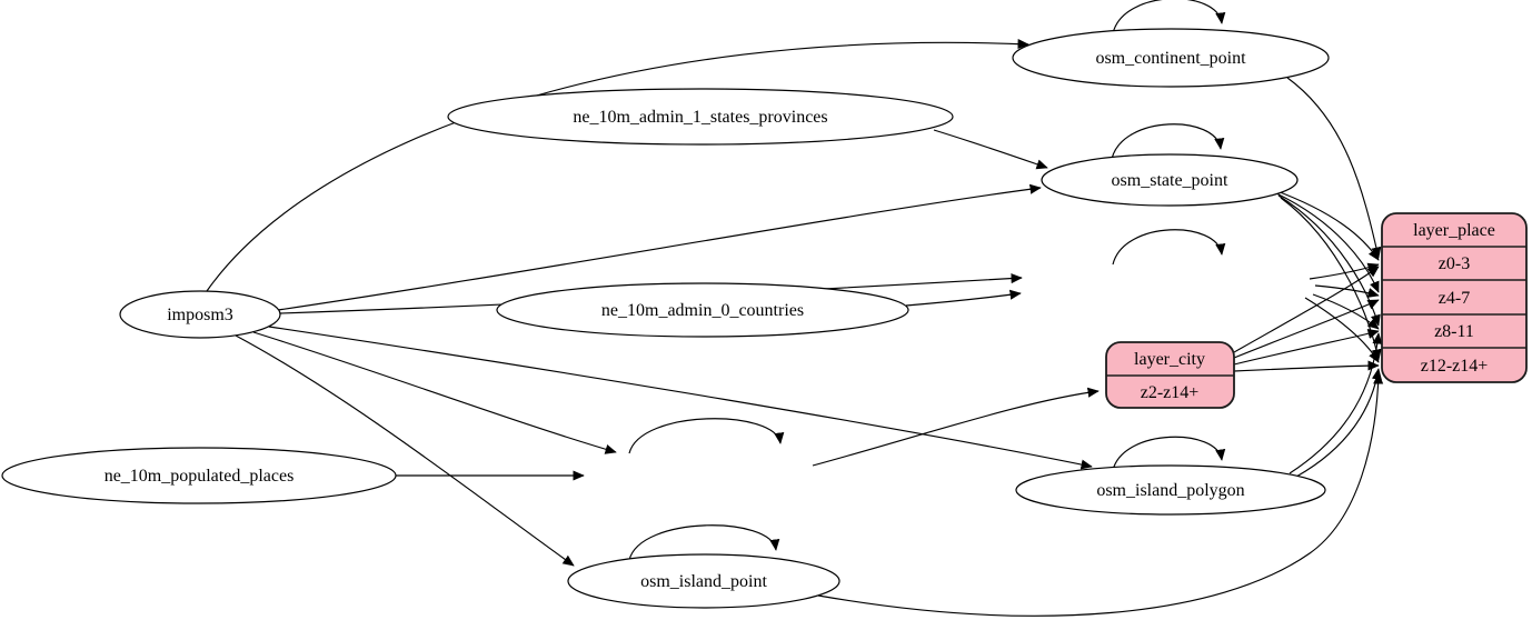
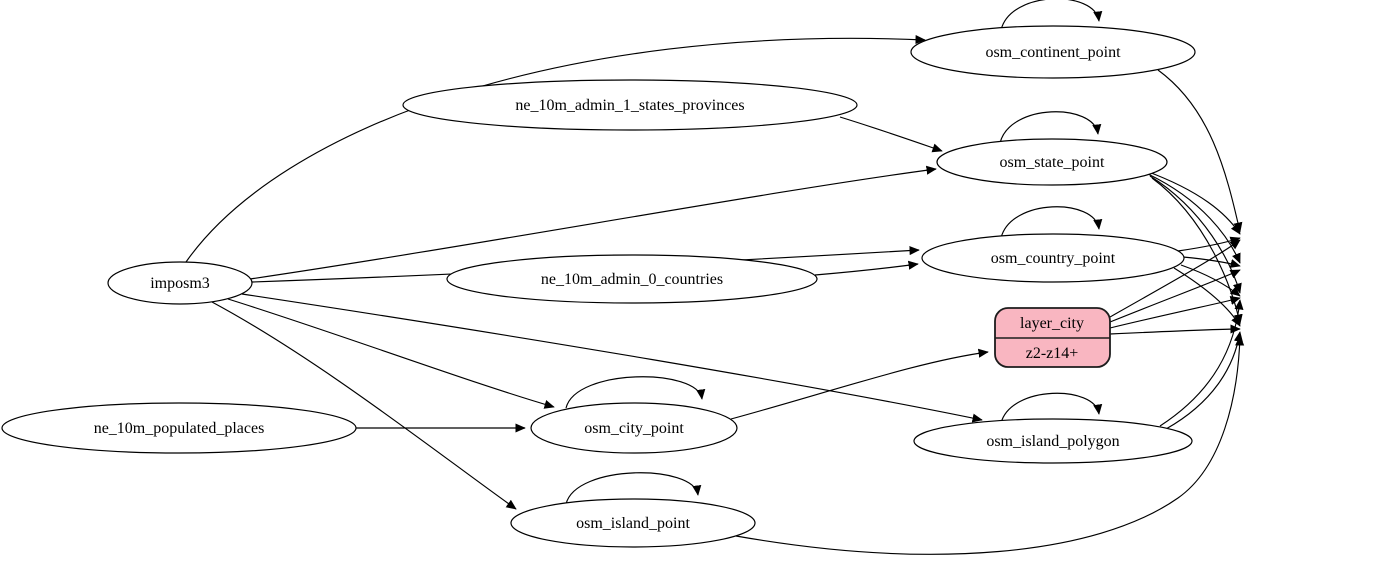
  imposm3
  ne_10m_admin_1_states_provinces
  ne_10m_admin_0_countries
  ne_10m_populated_places
  osm_continent_point
  osm_state_point
+ osm_country_point
+ osm_city_point
  osm_island_polygon
  osm_island_point
- layer_place
- z0-3
- z4-7
- z8-11
- z12-z14+
  layer_city
  z2-z14+
